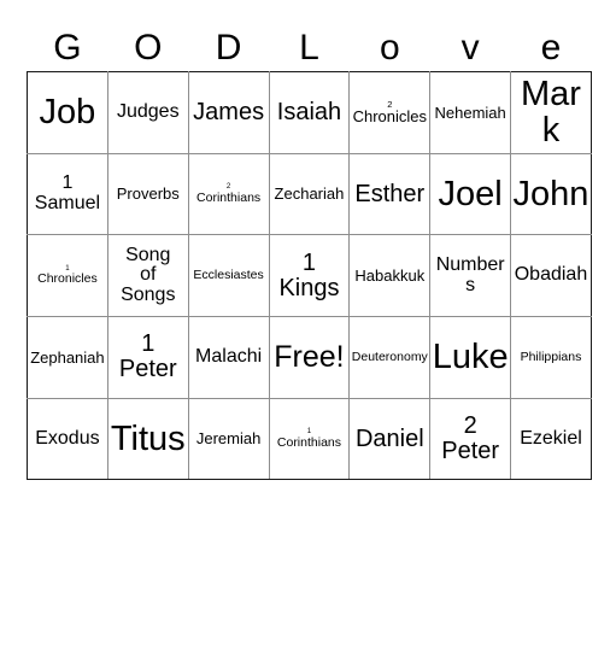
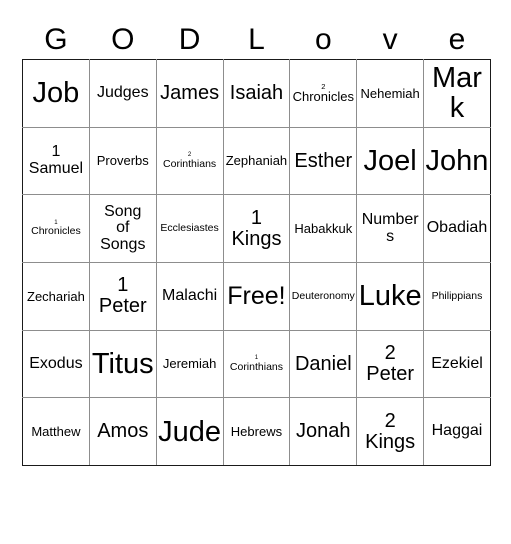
  G	O	D	L	o	v	e
  Job	Judges	James	Isaiah	2Chronicles	Nehemiah	Mark
- 1Samuel	Proverbs	Corinthians	Zechariah	Esther	Joel	John
+ 1Samuel	Proverbs	Corinthians	Zephaniah	Esther	Joel	John
  Chronicles	SongofSongs	Ecclesiastes	1Kings	Habakkuk	Numbers	Obadiah
- Zephaniah	1Peter	Malachi	Free!	Deuteronomy	Luke	Philippians
+ Zechariah	1Peter	Malachi	Free!	Deuteronomy	Luke	Philippians
  Exodus	Titus	Jeremiah	Corinthians	Daniel	2Peter	Ezekiel
+ Matthew	Amos	Jude	Hebrews	Jonah	2Kings	Haggai
